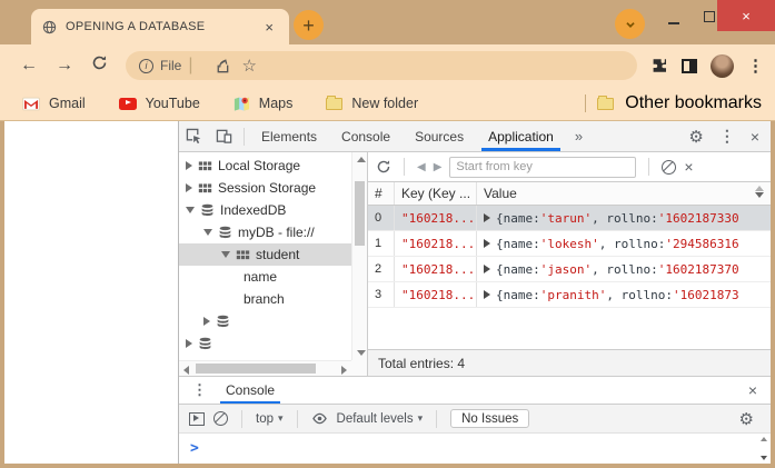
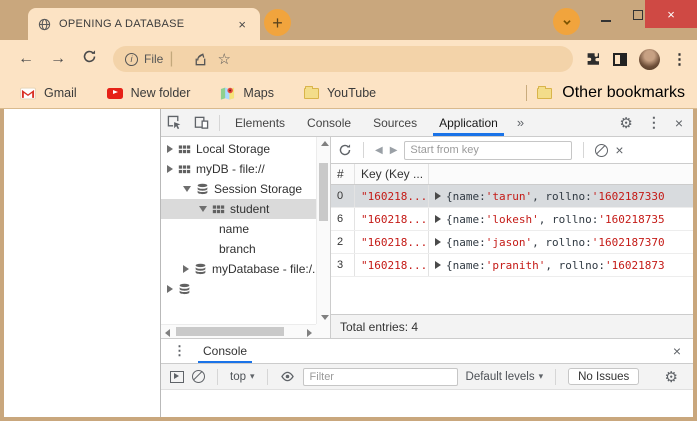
  OPENING A DATABASE
  ×
  +
  ×
  ←
  →
  i
  File
  |
  ☆
  ⋮
  Gmail
- YouTube
+ New folder
  Maps
- New folder
+ YouTube
  Other bookmarks
  Elements
  Console
  Sources
  Application
  »
  ⚙
  ⋮
  ×
  Local Storage
- Session Storage
+ myDB - file://
- IndexedDB
- myDB - file://
+ Session Storage
  student
  name
  branch
+ myDatabase - file:/.
  ◀
  ▶
  Start from key
  ×
  #
  Key (Key ...
- Value
  0
  "160218...
  {name:
  'tarun'
  , rollno:
  '1602187330
- 1
+ 6
  "160218...
  {name:
  'lokesh'
  , rollno:
- '294586316
+ '160218735
  2
  "160218...
  {name:
  'jason'
  , rollno:
  '1602187370
  3
  "160218...
  {name:
  'pranith'
  , rollno:
  '16021873
  Total entries: 4
  ⋮
  Console
  ×
  top
  ▾
+ Filter
  Default levels
  ▾
  No Issues
  ⚙
- >
